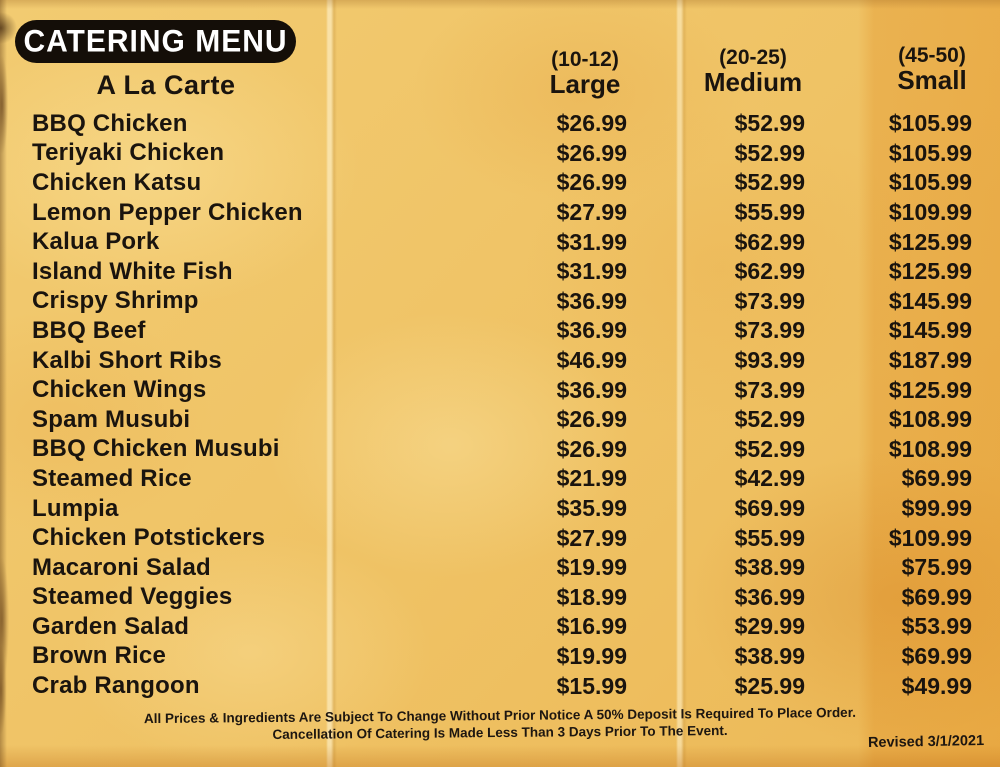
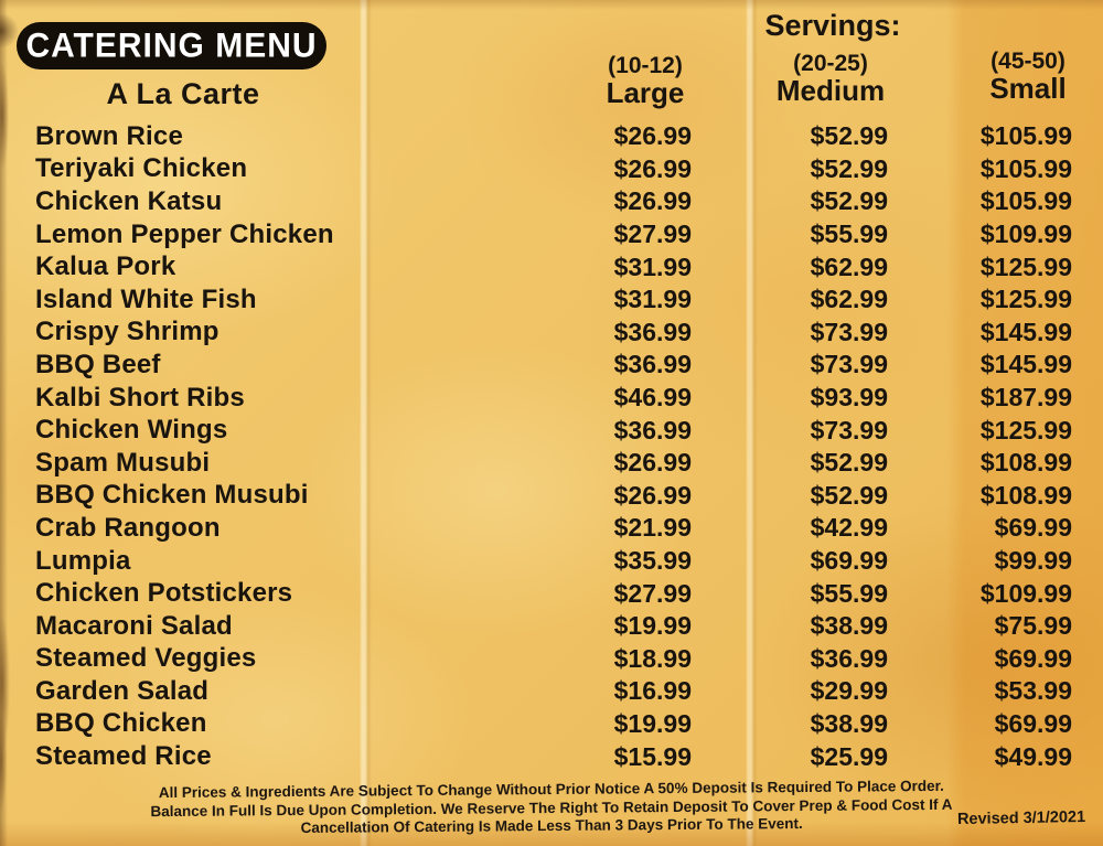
  CATERING MENU
+ Servings:
  (10-12)
  Large
  (20-25)
  Medium
  (45-50)
  Small
  A La Carte
- BBQ Chicken
+ Brown Rice
  $26.99
  $52.99
  $105.99
  Teriyaki Chicken
  $26.99
  $52.99
  $105.99
  Chicken Katsu
  $26.99
  $52.99
  $105.99
  Lemon Pepper Chicken
  $27.99
  $55.99
  $109.99
  Kalua Pork
  $31.99
  $62.99
  $125.99
  Island White Fish
  $31.99
  $62.99
  $125.99
  Crispy Shrimp
  $36.99
  $73.99
  $145.99
  BBQ Beef
  $36.99
  $73.99
  $145.99
  Kalbi Short Ribs
  $46.99
  $93.99
  $187.99
  Chicken Wings
  $36.99
  $73.99
  $125.99
  Spam Musubi
  $26.99
  $52.99
  $108.99
  BBQ Chicken Musubi
  $26.99
  $52.99
  $108.99
- Steamed Rice
+ Crab Rangoon
  $21.99
  $42.99
  $69.99
  Lumpia
  $35.99
  $69.99
  $99.99
  Chicken Potstickers
  $27.99
  $55.99
  $109.99
  Macaroni Salad
  $19.99
  $38.99
  $75.99
  Steamed Veggies
  $18.99
  $36.99
  $69.99
  Garden Salad
  $16.99
  $29.99
  $53.99
- Brown Rice
+ BBQ Chicken
  $19.99
  $38.99
  $69.99
- Crab Rangoon
+ Steamed Rice
  $15.99
  $25.99
  $49.99
  All Prices & Ingredients Are Subject To Change Without Prior Notice A 50% Deposit Is Required To Place Order.
+ Balance In Full Is Due Upon Completion. We Reserve The Right To Retain Deposit To Cover Prep & Food Cost If A
  Cancellation Of Catering Is Made Less Than 3 Days Prior To The Event.
  Revised 3/1/2021
